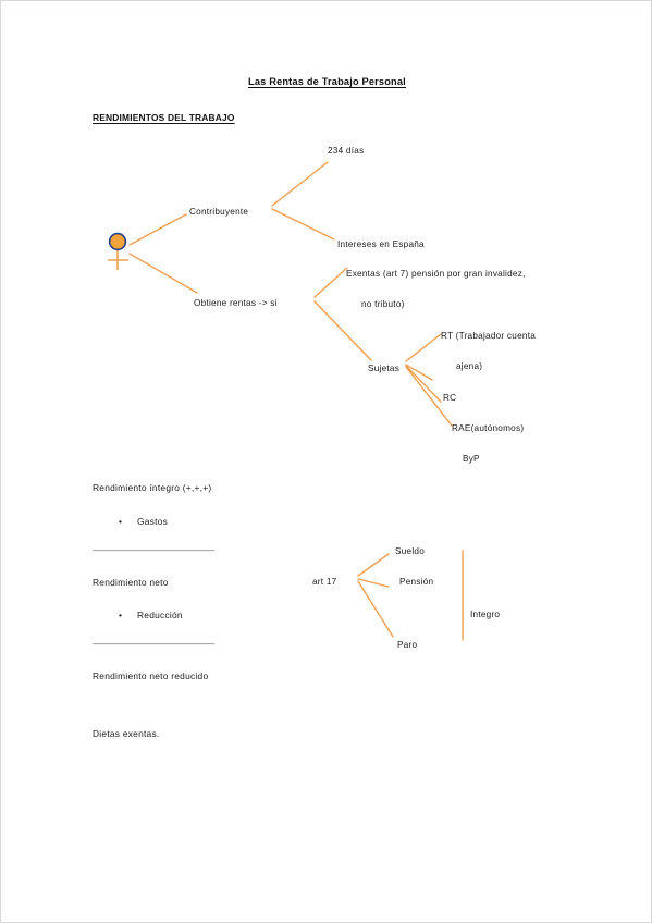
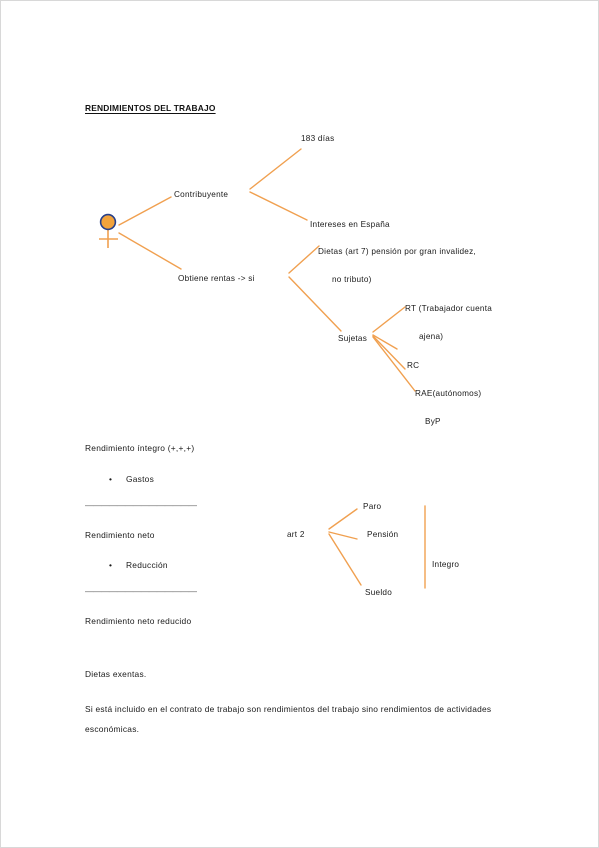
- Las Rentas de Trabajo Personal
  RENDIMIENTOS DEL TRABAJO
- 234 días
+ 183 días
  Contribuyente
  Intereses en España
- Exentas (art 7) pensión por gran invalidez,
+ Dietas (art 7) pensión por gran invalidez,
  no tributo)
  Obtiene rentas -> si
  RT (Trabajador cuenta
  ajena)
  Sujetas
  RC
  RAE(autónomos)
  ByP
  Rendimiento íntegro (+,+,+)
  • Gastos
  ——————————————
  Rendimiento neto
  • Reducción
  ——————————————
  Rendimiento neto reducido
- art 17
+ art 2
- Sueldo
+ Paro
  Pensión
- Paro
+ Sueldo
  Integro
  Dietas exentas.
+ Si está incluido en el contrato de trabajo son rendimientos del trabajo sino rendimientos de actividades esconómicas.
